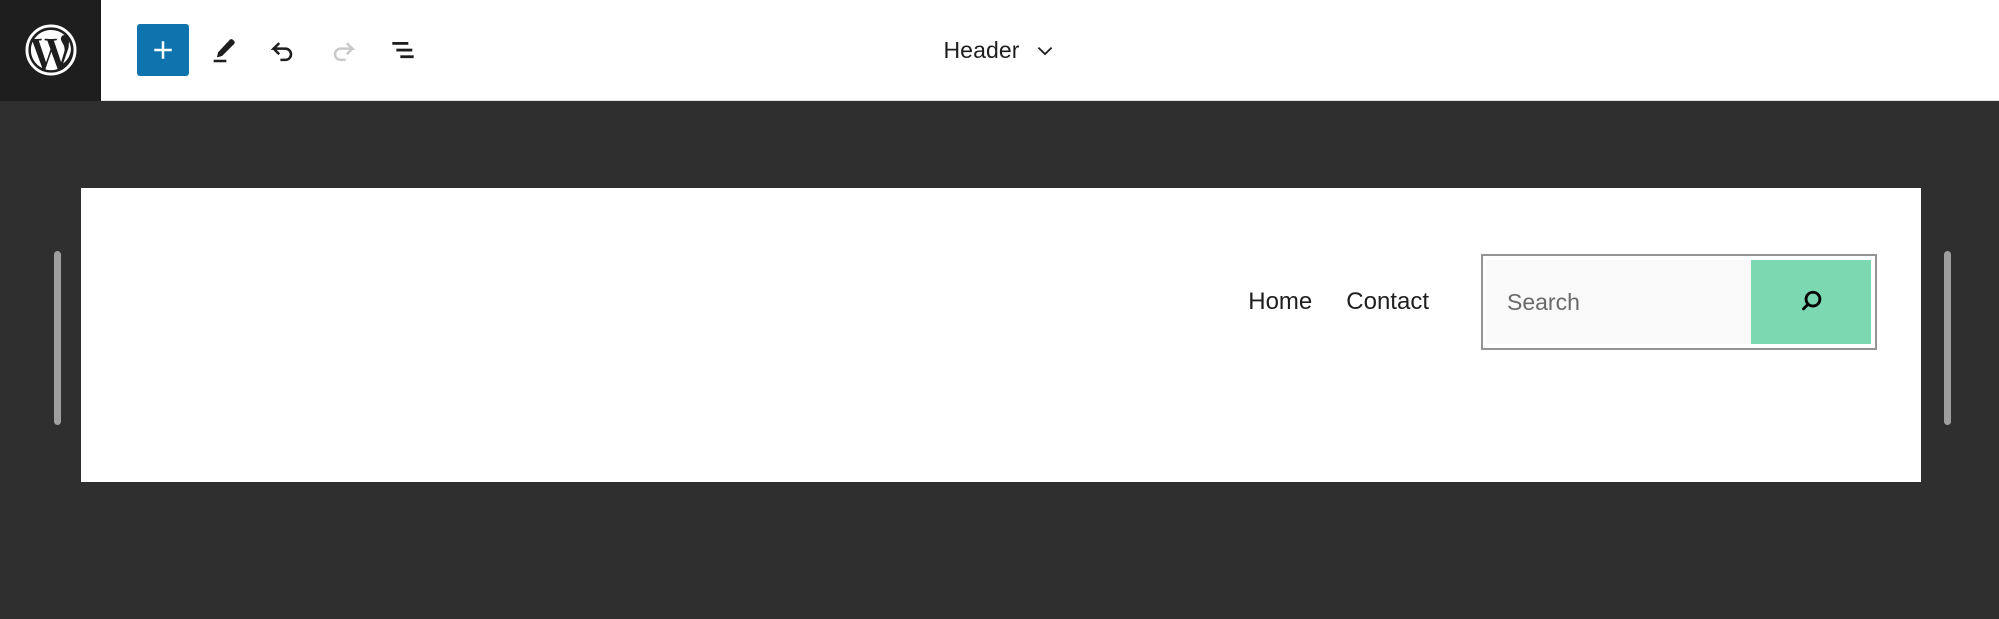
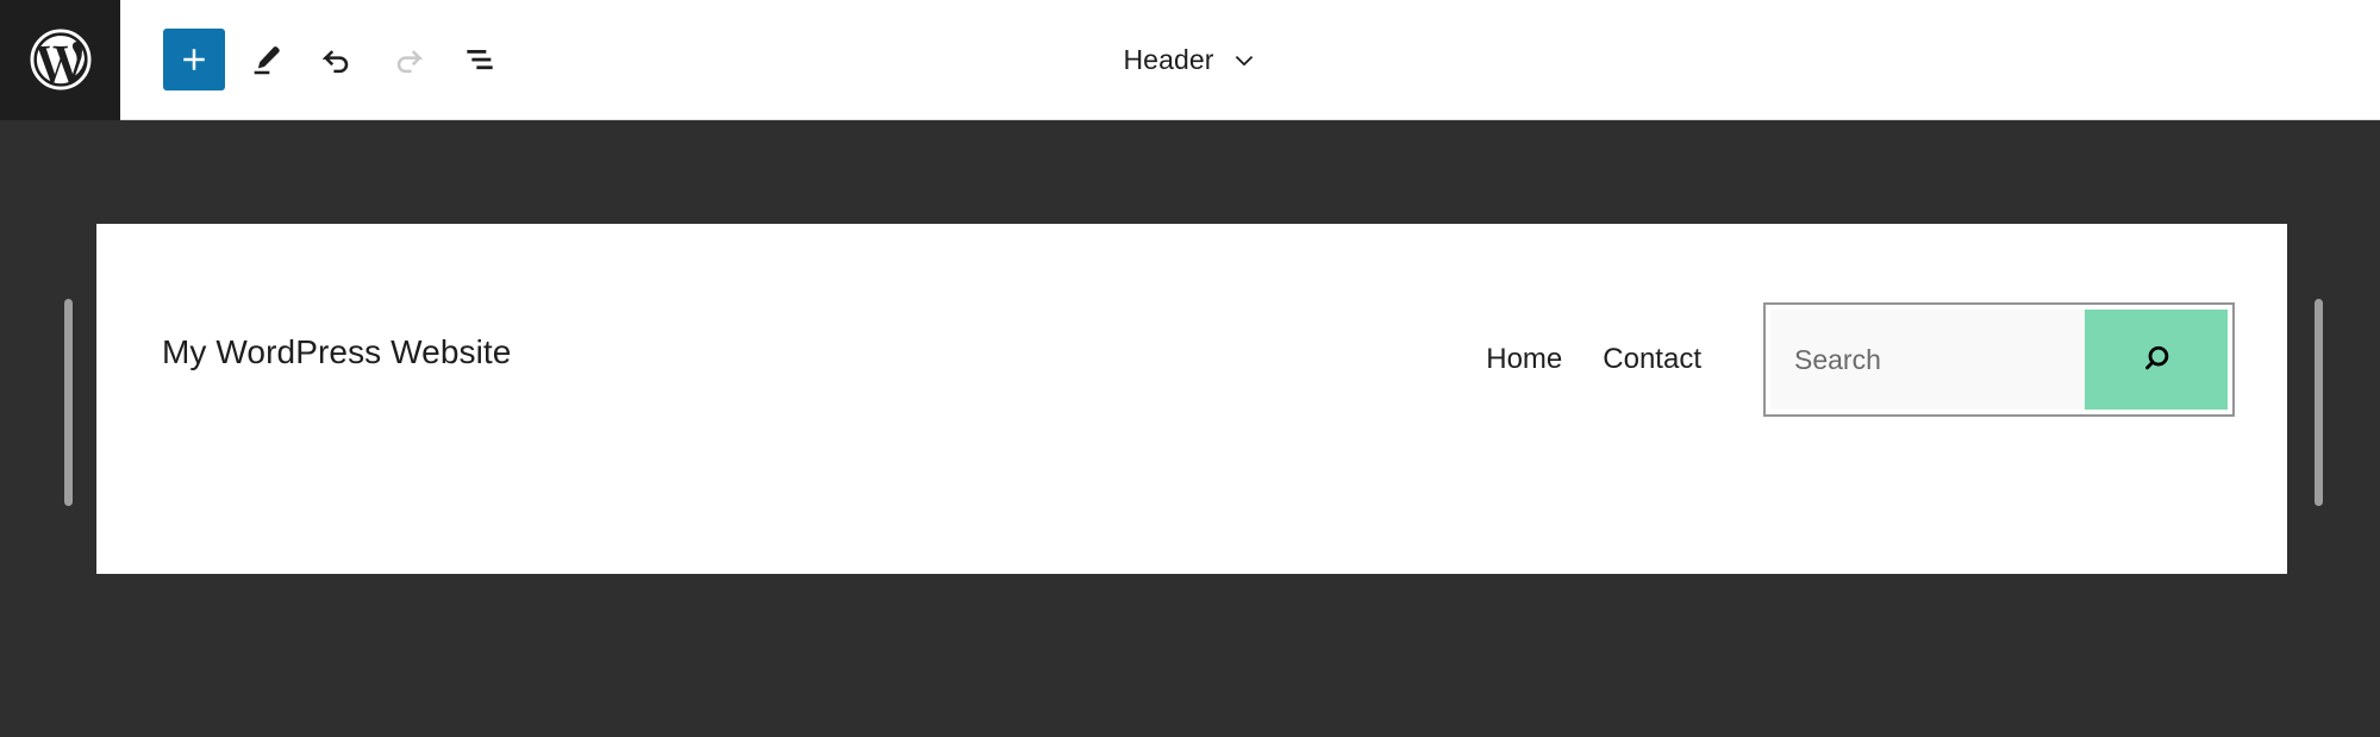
  Header
+ My WordPress Website
  Home
  Contact
  Search
